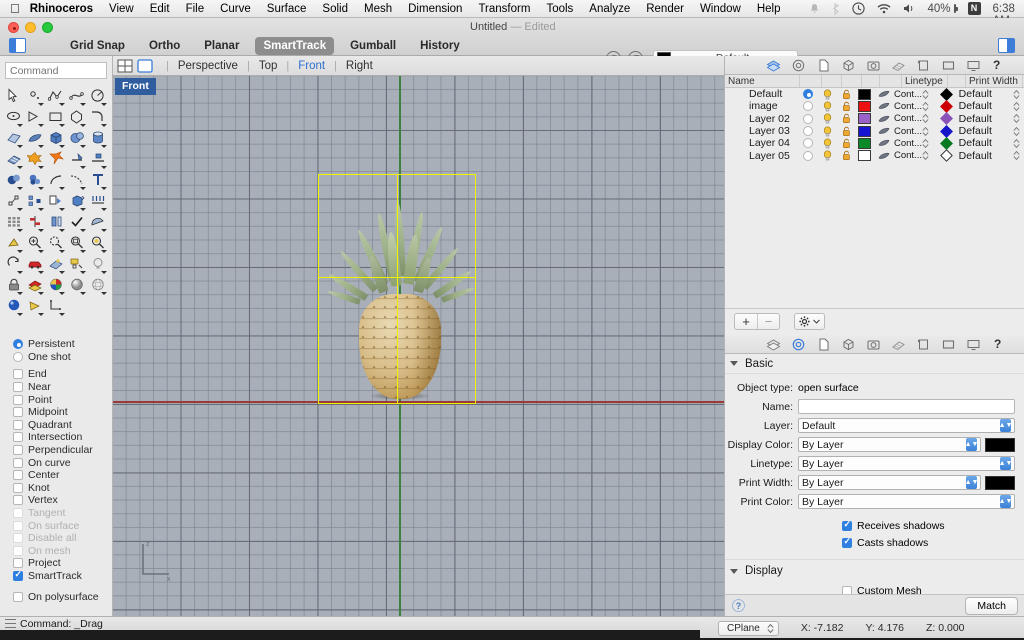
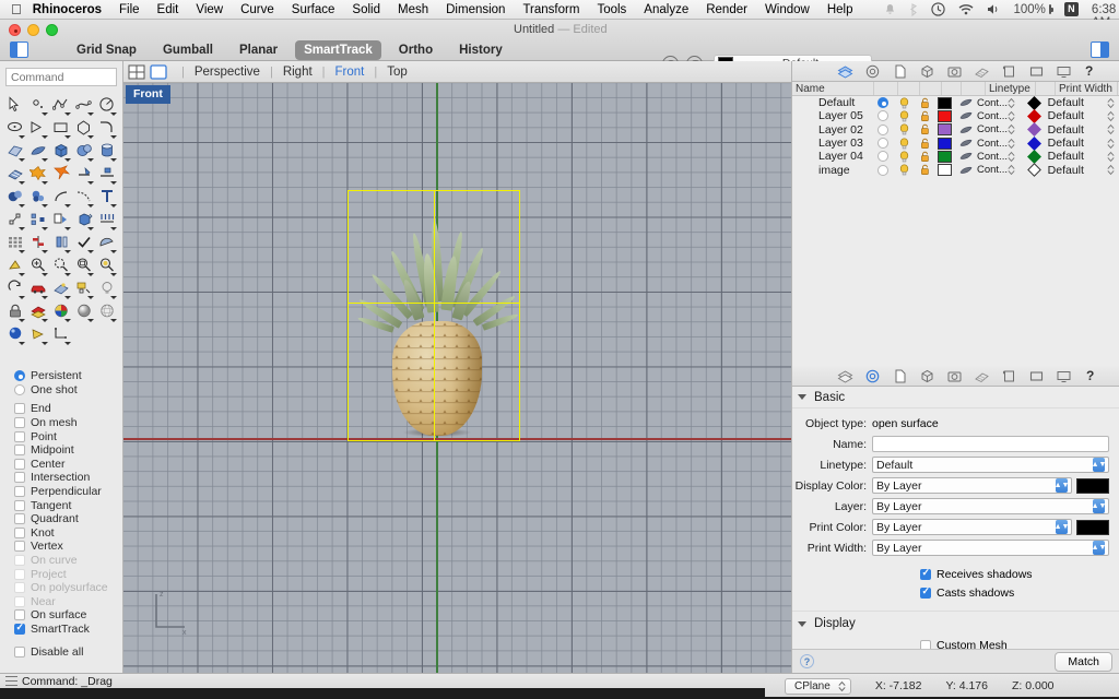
  
  Rhinoceros
- View
+ File
  Edit
- File
+ View
  Curve
  Surface
  Solid
  Mesh
  Dimension
  Transform
  Tools
  Analyze
  Render
  Window
  Help
- 40%
+ 100%
  N
  Untitled — Edited
  Grid Snap
- Ortho
+ Gumball
  Planar
  SmartTrack
- Gumball
+ Ortho
  History
  Command
  Persistent
  One shot
  End
- Near
+ On mesh
  Point
  Midpoint
- Quadrant
+ Center
  Intersection
  Perpendicular
- On curve
+ Tangent
- Center
+ Quadrant
  Knot
  Vertex
- Tangent
+ On curve
- On surface
+ Project
- Disable all
+ On polysurface
- On mesh
+ Near
- Project
+ On surface
  SmartTrack
- On polysurface
+ Disable all
  |
  Perspective
  |
- Top
+ Right
  |
  Front
  |
- Right
+ Top
  Front
  ?
  Name
  Linetype
  Print Width
  Default
  Cont...
  Default
- image
+ Layer 05
  Cont...
  Default
  Layer 02
  Cont...
  Default
  Layer 03
  Cont...
  Default
  Layer 04
  Cont...
  Default
- Layer 05
+ image
  Cont...
  Default
- +
- −
  ?
  Basic
  Object type:
  open surface
  Name:
- Layer:
+ Linetype:
  Default
  Display Color:
  By Layer
- Linetype:
+ Layer:
  By Layer
- Print Width:
+ Print Color:
  By Layer
- Print Color:
+ Print Width:
  By Layer
  Receives shadows
  Casts shadows
  Display
  Custom Mesh
  ?
  Match
  Command: _Drag
  CPlane
  X: -7.182
  Y: 4.176
  Z: 0.000
